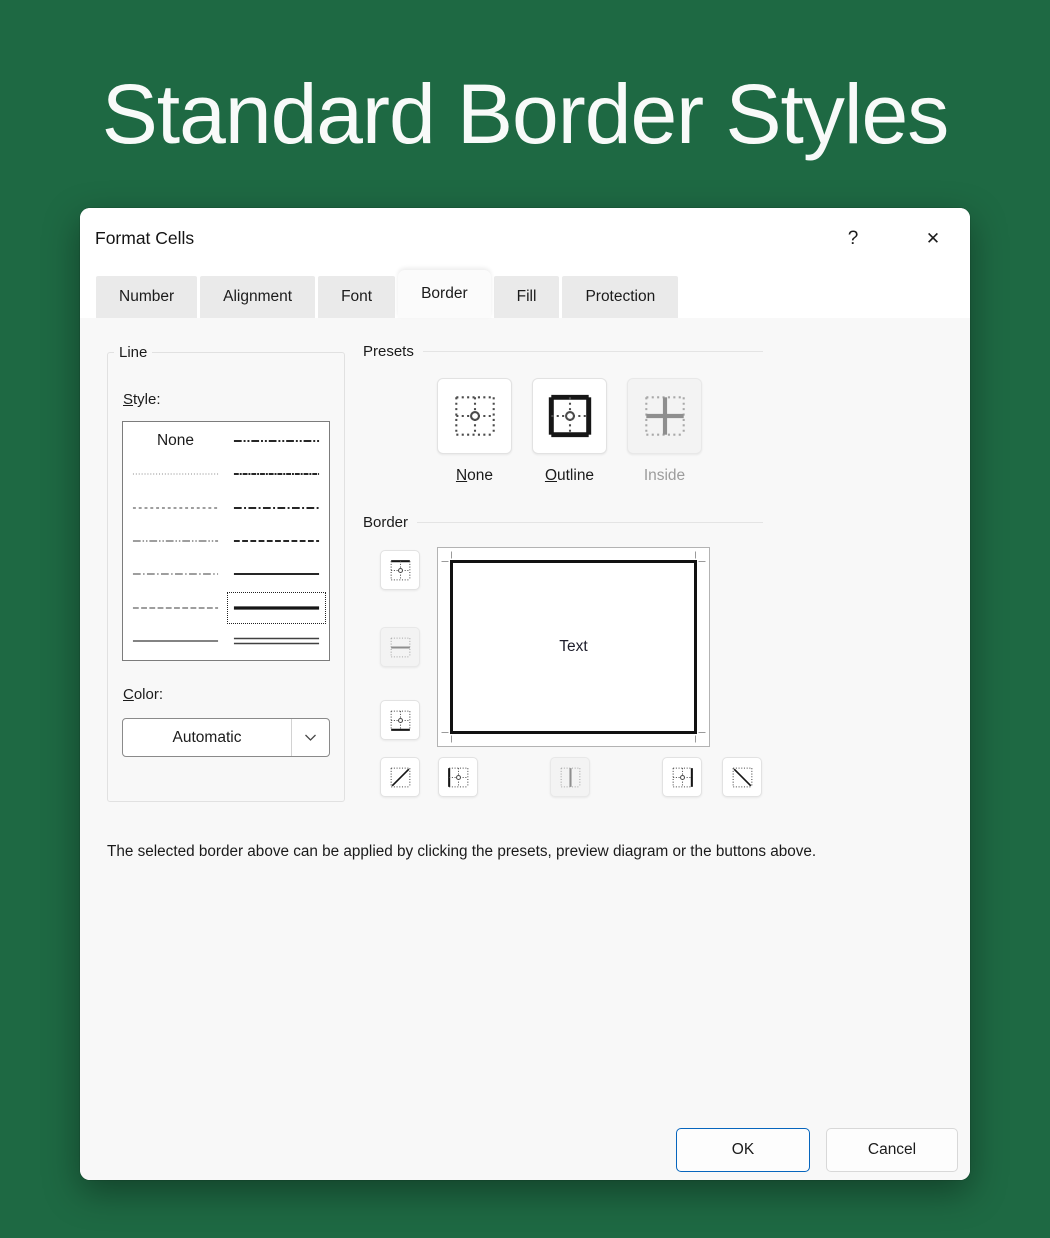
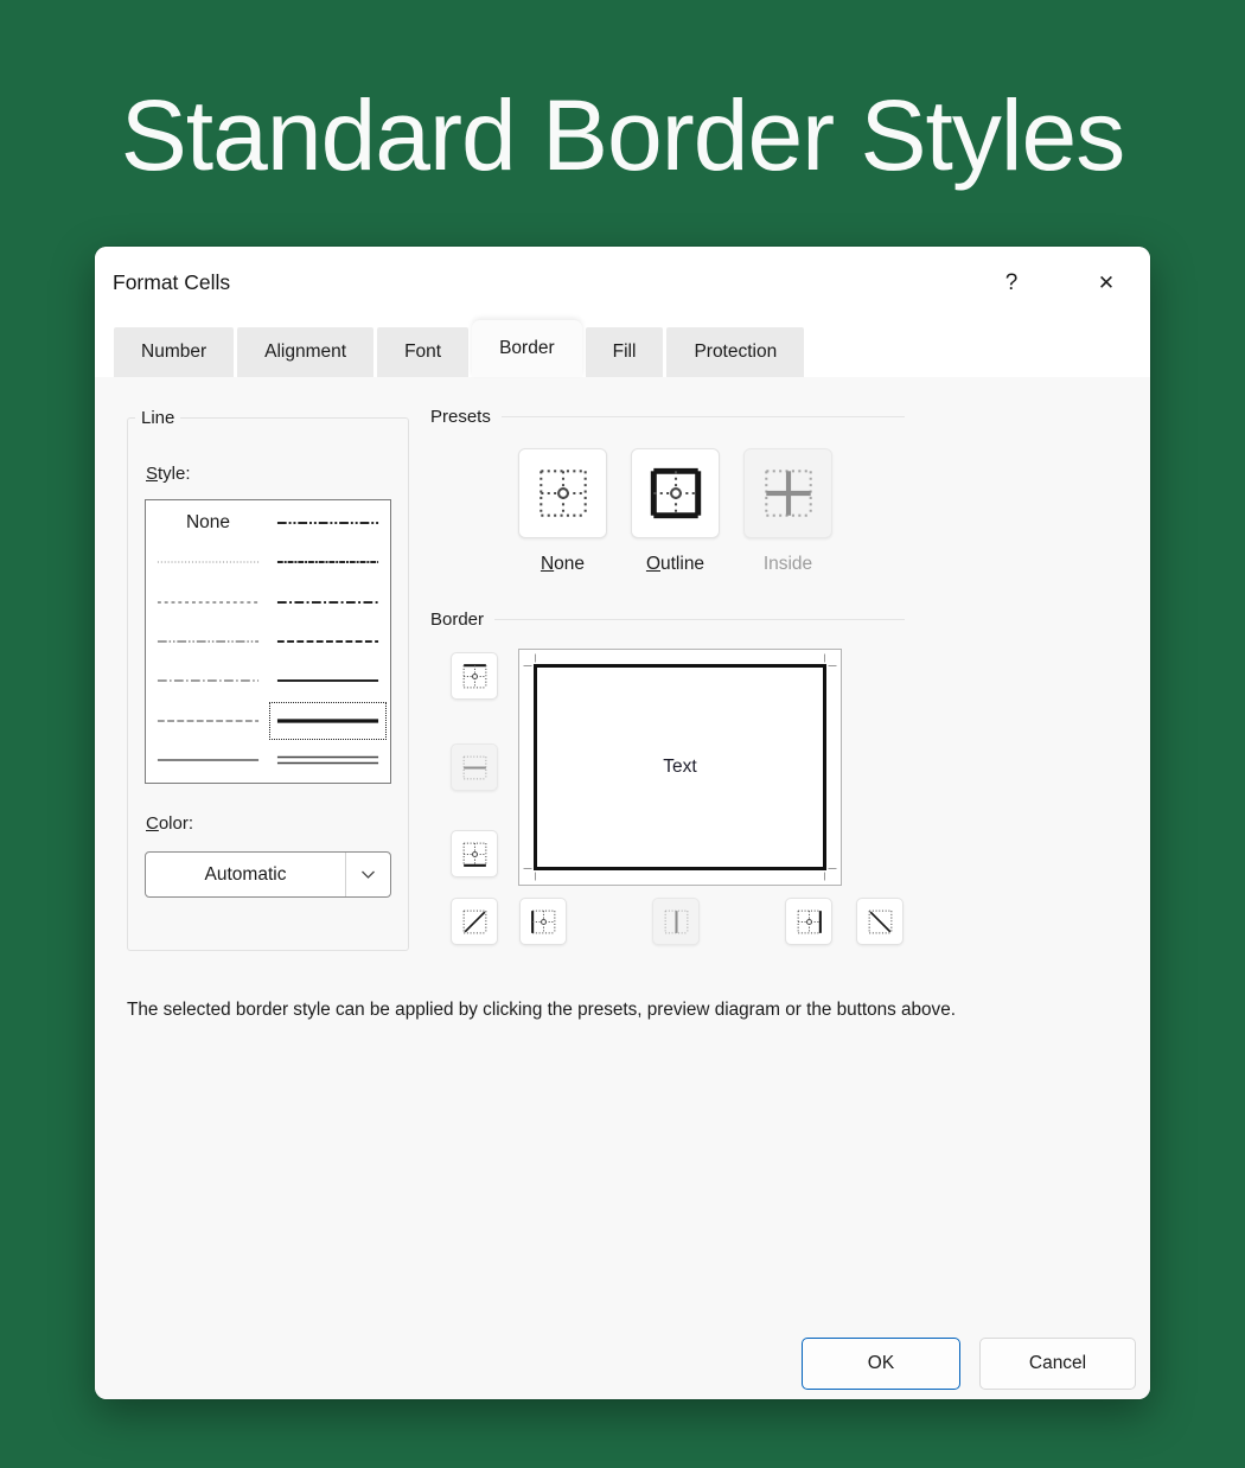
  Standard Border Styles
  Format Cells
  ?
  ✕
  Number
  Alignment
  Font
  Border
  Fill
  Protection
  Line
  Style:
  None
  Color:
  Automatic
  Presets
  None
  Outline
  Inside
  Border
  Text
- The selected border above can be applied by clicking the presets, preview diagram or the buttons above.
+ The selected border style can be applied by clicking the presets, preview diagram or the buttons above.
  OK
  Cancel
